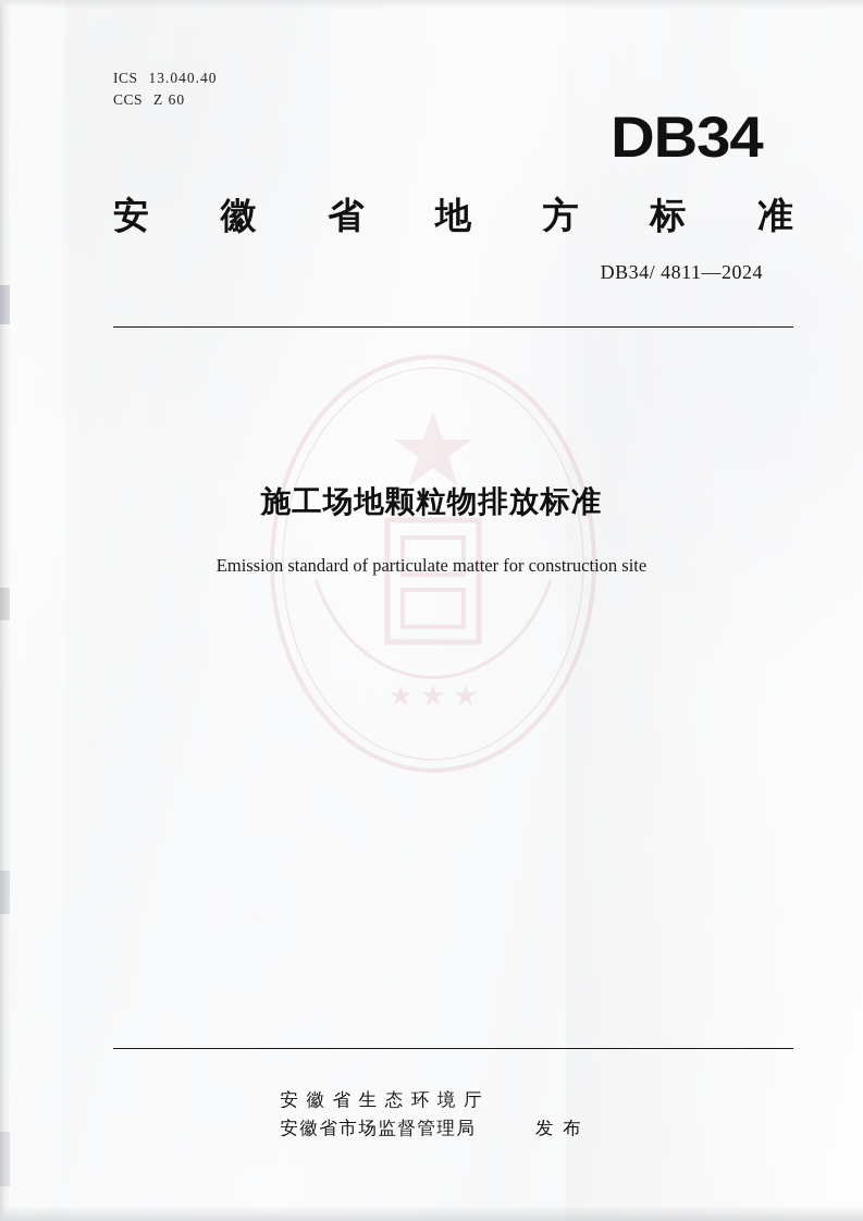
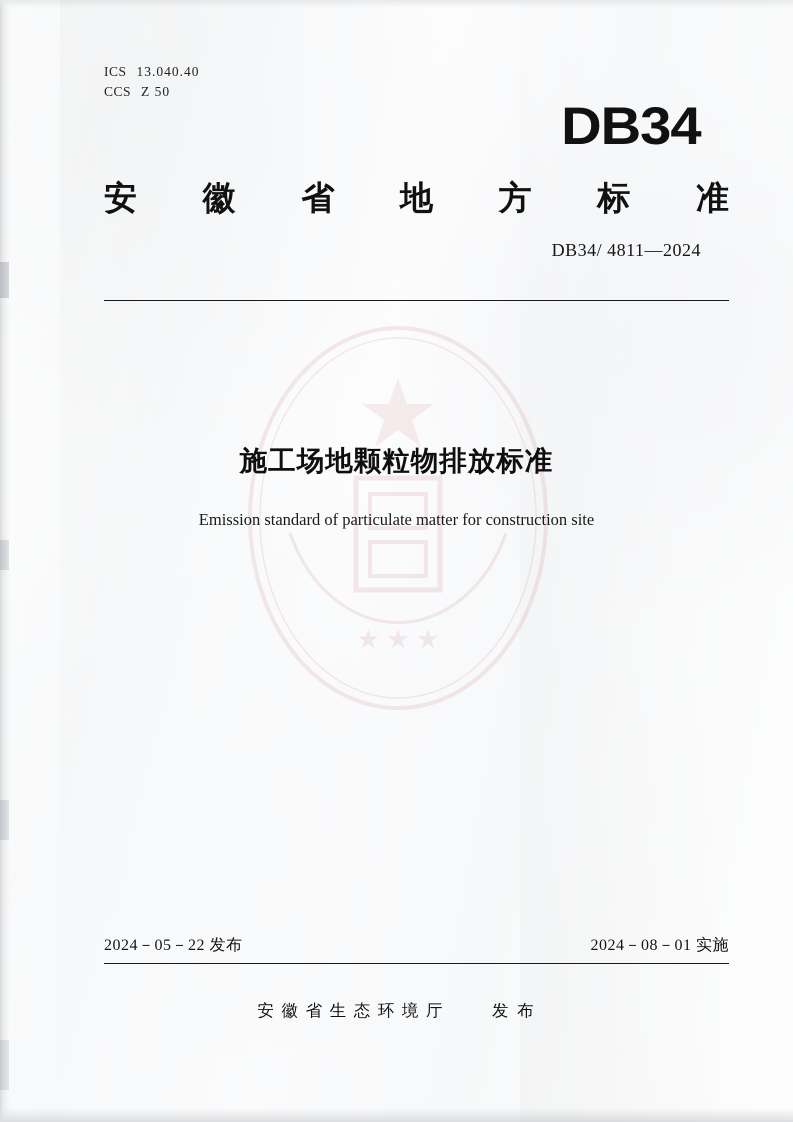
  ICS 13.040.40
- CCS Z 60
+ CCS Z 50
  DB34
  安
  徽
  省
  地
  方
  标
  准
  DB34/ 4811—2024
  施工场地颗粒物排放标准
  Emission standard of particulate matter for construction site
+ 2024－05－22 发布
+ 2024－08－01 实施
  安 徽 省 生 态 环 境 厅
- 安徽省市场监督管理局
  发 布
